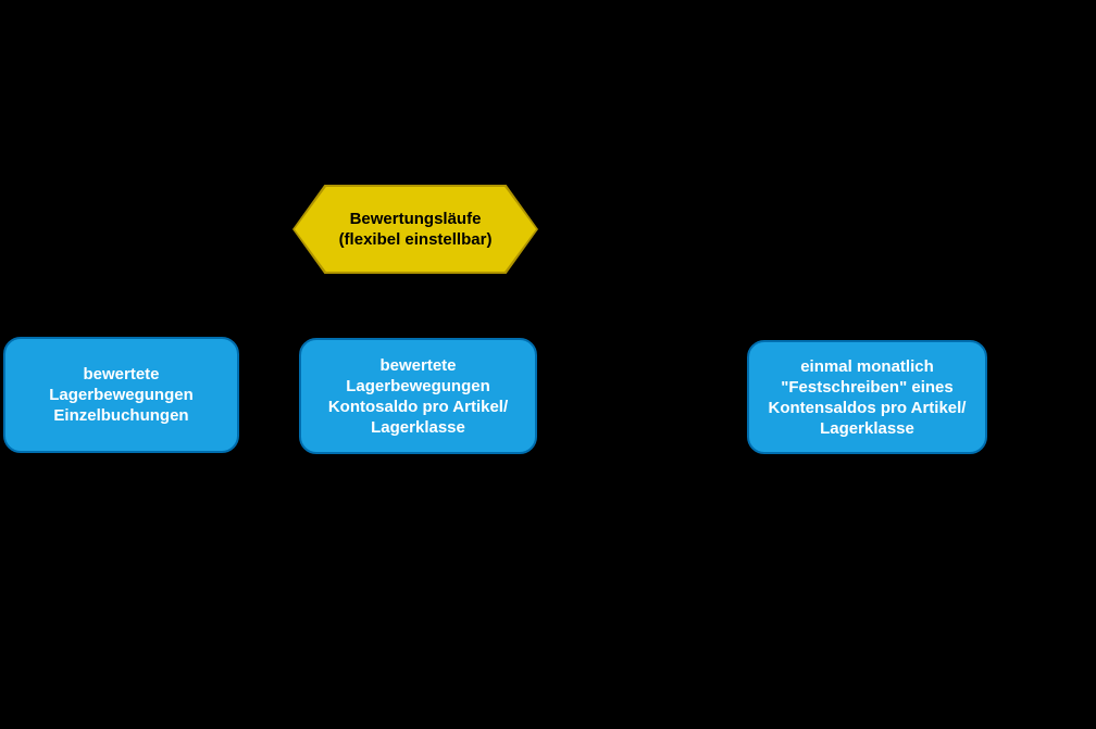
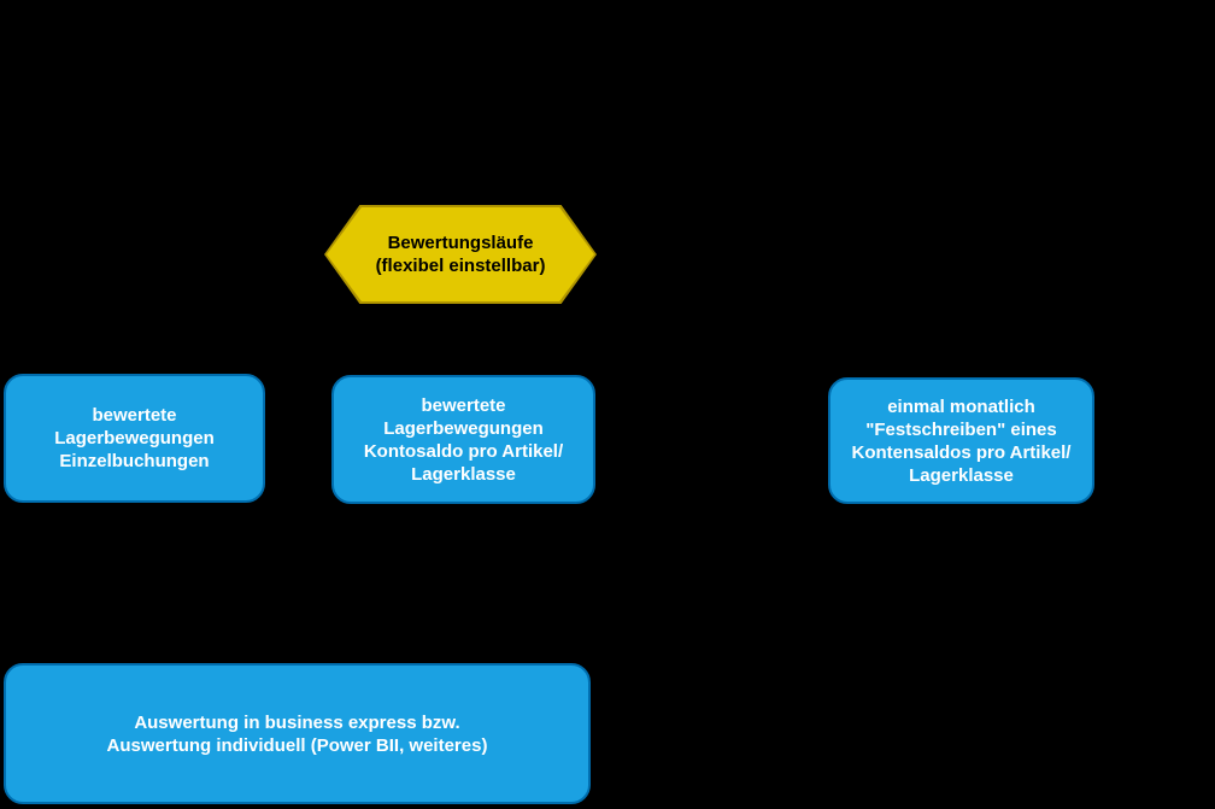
  Bewertungsläufe
  (flexibel einstellbar)
  bewertete
  Lagerbewegungen
  Einzelbuchungen
  bewertete
  Lagerbewegungen
  Kontosaldo pro Artikel/
  Lagerklasse
  einmal monatlich
  "Festschreiben" eines
  Kontensaldos pro Artikel/
  Lagerklasse
+ Auswertung in business express bzw.
+ Auswertung individuell (Power BII, weiteres)
